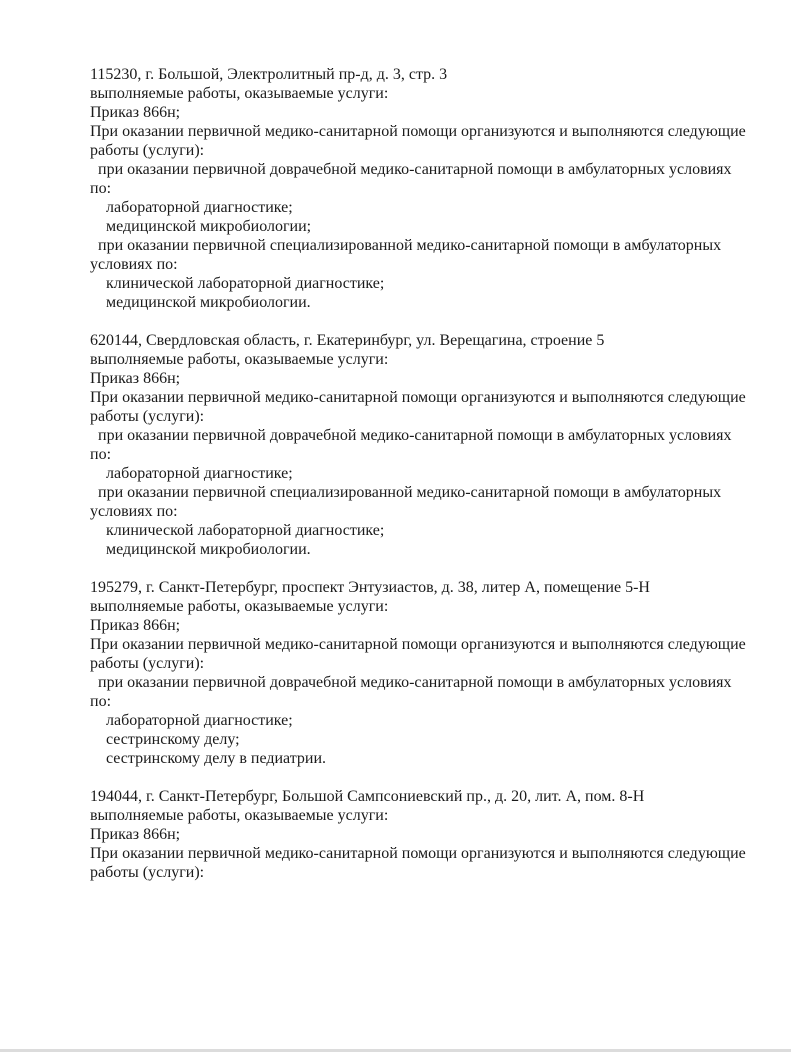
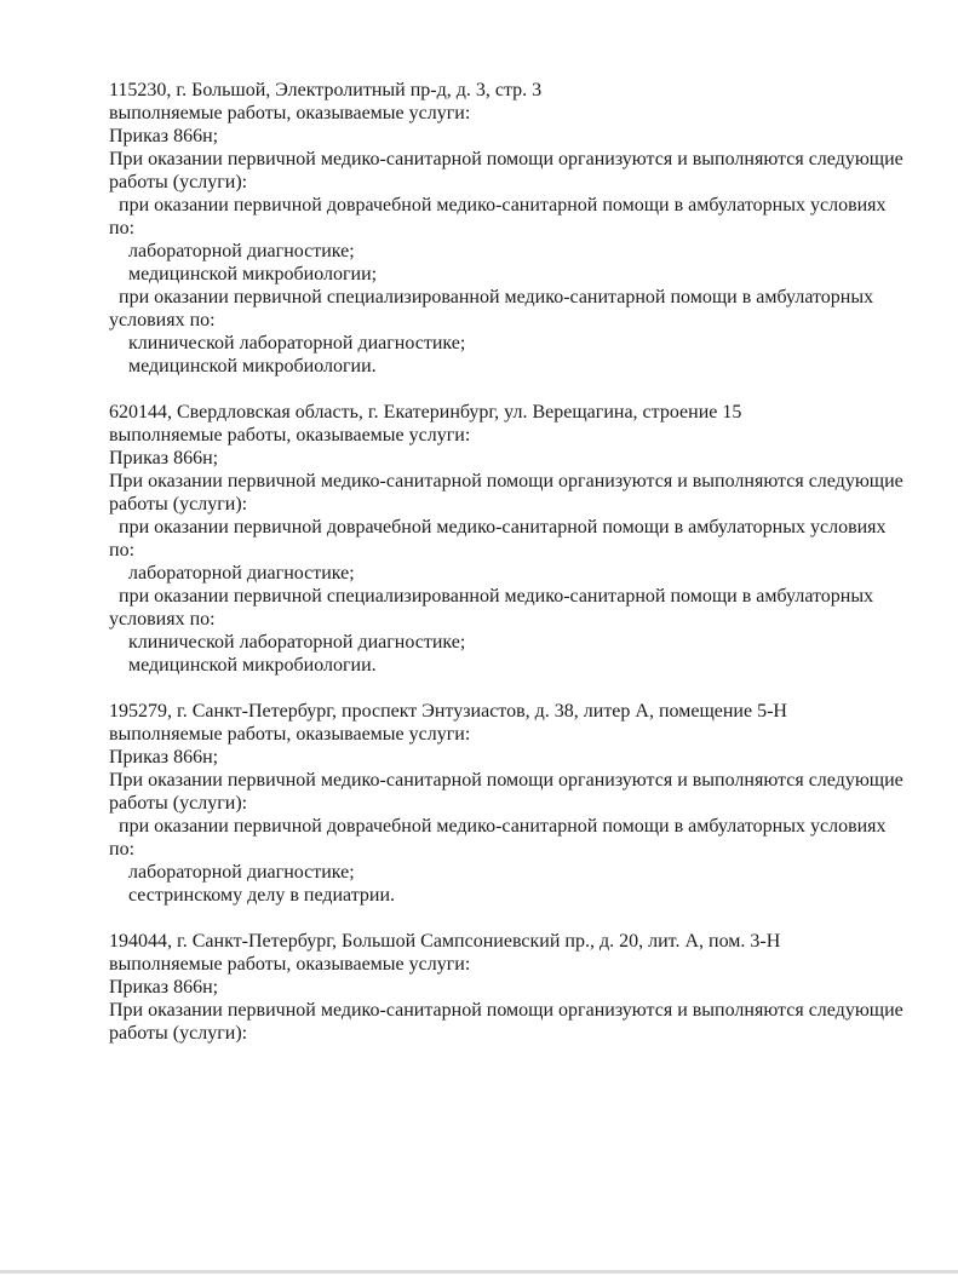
  115230, г. Большой, Электролитный пр-д, д. 3, стр. 3
  выполняемые работы, оказываемые услуги:
  Приказ 866н;
  При оказании первичной медико-санитарной помощи организуются и выполняются следующие
  работы (услуги):
  при оказании первичной доврачебной медико-санитарной помощи в амбулаторных условиях
  по:
  лабораторной диагностике;
  медицинской микробиологии;
  при оказании первичной специализированной медико-санитарной помощи в амбулаторных
  условиях по:
  клинической лабораторной диагностике;
  медицинской микробиологии.
- 620144, Свердловская область, г. Екатеринбург, ул. Верещагина, строение 5
+ 620144, Свердловская область, г. Екатеринбург, ул. Верещагина, строение 15
  выполняемые работы, оказываемые услуги:
  Приказ 866н;
  При оказании первичной медико-санитарной помощи организуются и выполняются следующие
  работы (услуги):
  при оказании первичной доврачебной медико-санитарной помощи в амбулаторных условиях
  по:
  лабораторной диагностике;
  при оказании первичной специализированной медико-санитарной помощи в амбулаторных
  условиях по:
  клинической лабораторной диагностике;
  медицинской микробиологии.
  195279, г. Санкт-Петербург, проспект Энтузиастов, д. 38, литер А, помещение 5-Н
  выполняемые работы, оказываемые услуги:
  Приказ 866н;
  При оказании первичной медико-санитарной помощи организуются и выполняются следующие
  работы (услуги):
  при оказании первичной доврачебной медико-санитарной помощи в амбулаторных условиях
  по:
  лабораторной диагностике;
- сестринскому делу;
  сестринскому делу в педиатрии.
- 194044, г. Санкт-Петербург, Большой Сампсониевский пр., д. 20, лит. А, пом. 8-Н
+ 194044, г. Санкт-Петербург, Большой Сампсониевский пр., д. 20, лит. А, пом. 3-Н
  выполняемые работы, оказываемые услуги:
  Приказ 866н;
  При оказании первичной медико-санитарной помощи организуются и выполняются следующие
  работы (услуги):
